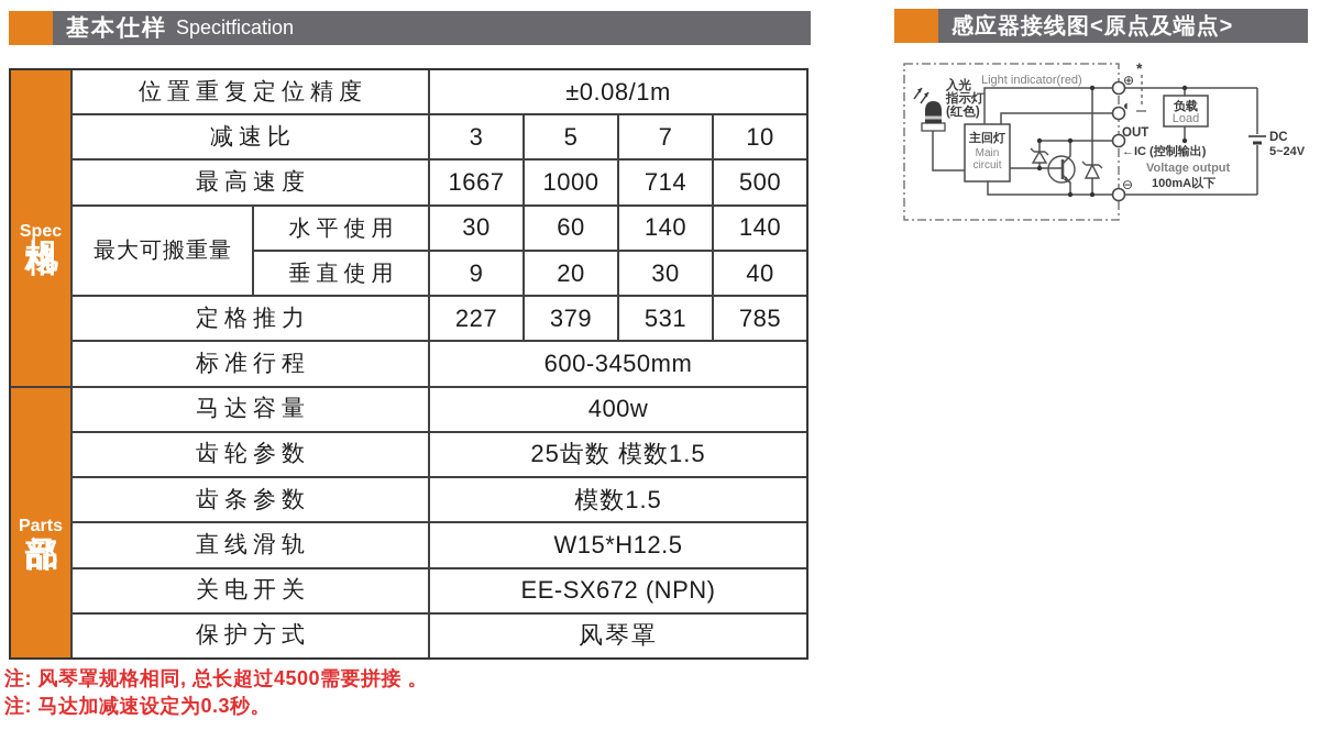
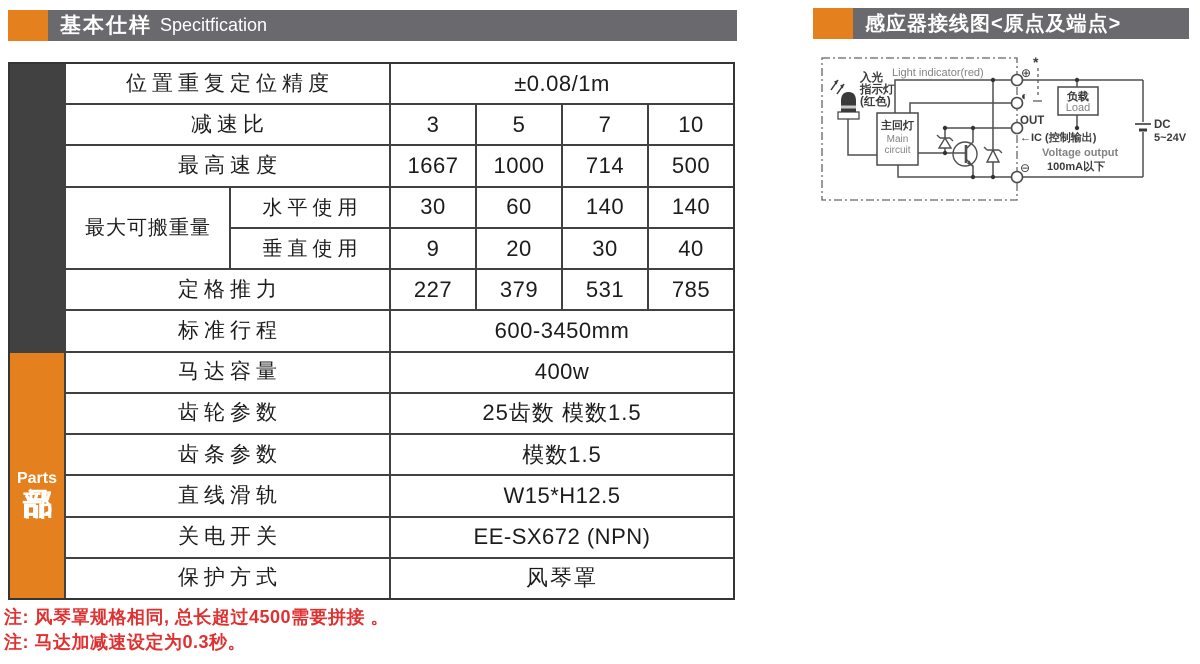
  基本仕样
  Specitfication
  感应器接线图<原点及端点>
- Spec
  Parts
  位置重复定位精度
  ±0.08/1m
  减速比
  3
  5
  7
  10
  最高速度
  1667
  1000
  714
  500
  最大可搬重量
  水平使用
  30
  60
  140
  140
  垂直使用
  9
  20
  30
  40
  定格推力
  227
  379
  531
  785
  标准行程
  600-3450mm
  马达容量
  400w
  齿轮参数
  25齿数 模数1.5
  齿条参数
  模数1.5
  直线滑轨
  W15*H12.5
  关电开关
  EE-SX672 (NPN)
  保护方式
  风琴罩
  注: 风琴罩规格相同, 总长超过4500需要拼接 。
  注: 马达加减速设定为0.3秒。
  Light indicator(red)
  入光
  指示灯
  (红色)
  主回灯
  Main
  circuit
  ⊕
  *
  ◐
  OUT
  ←IC (控制输出)
  Voltage output
  100mA以下
  ⊖
  负载
  Load
  DC
  5~24V
